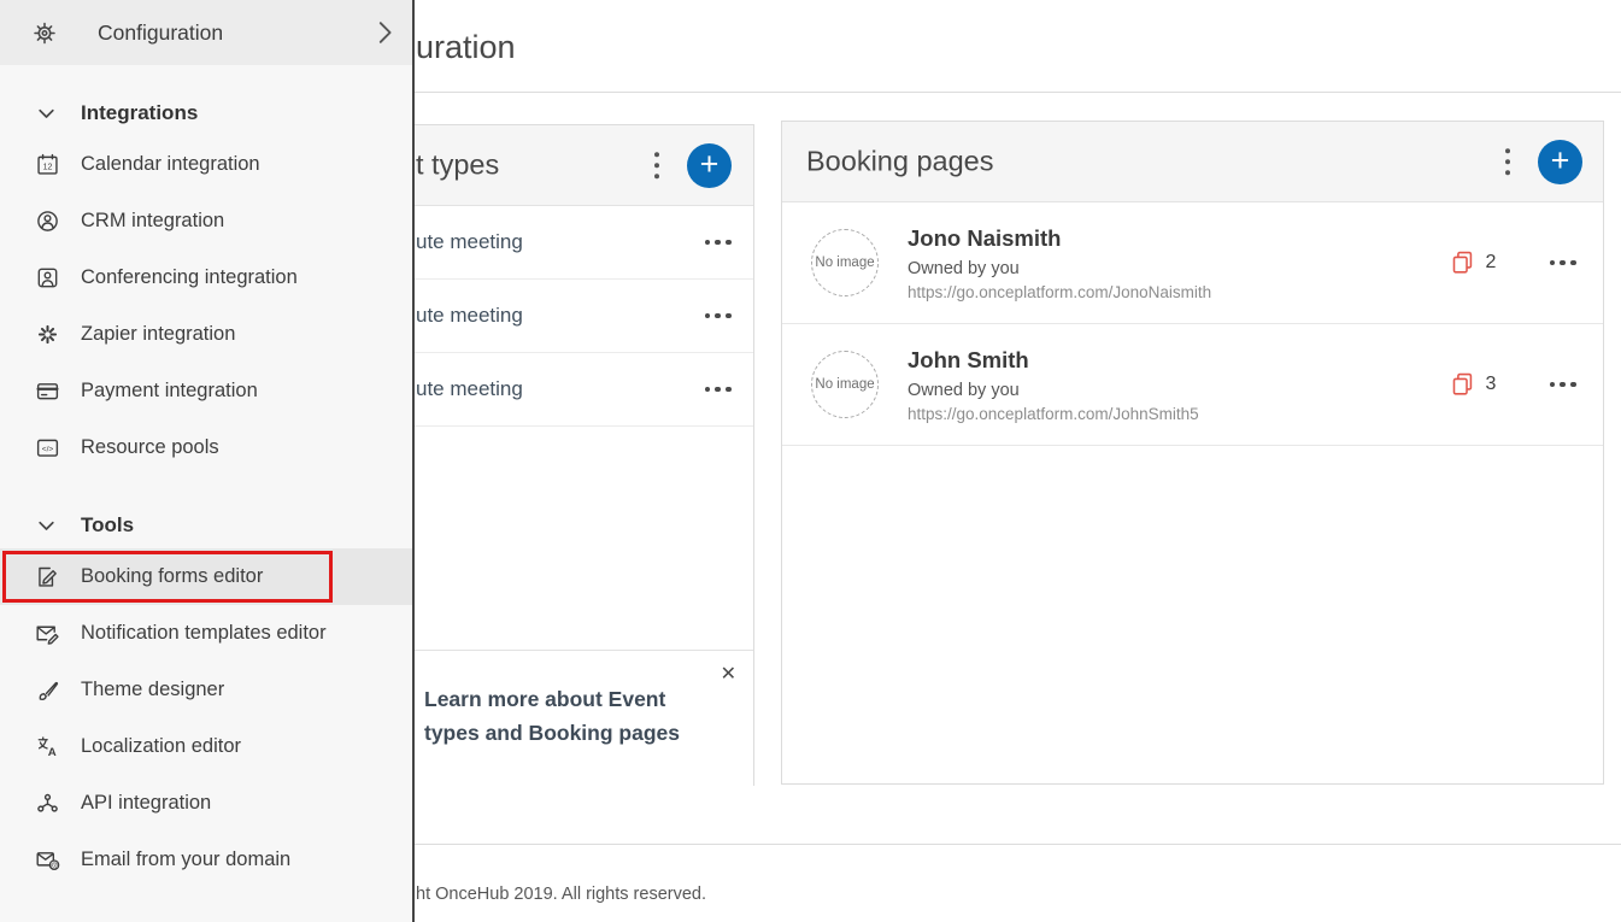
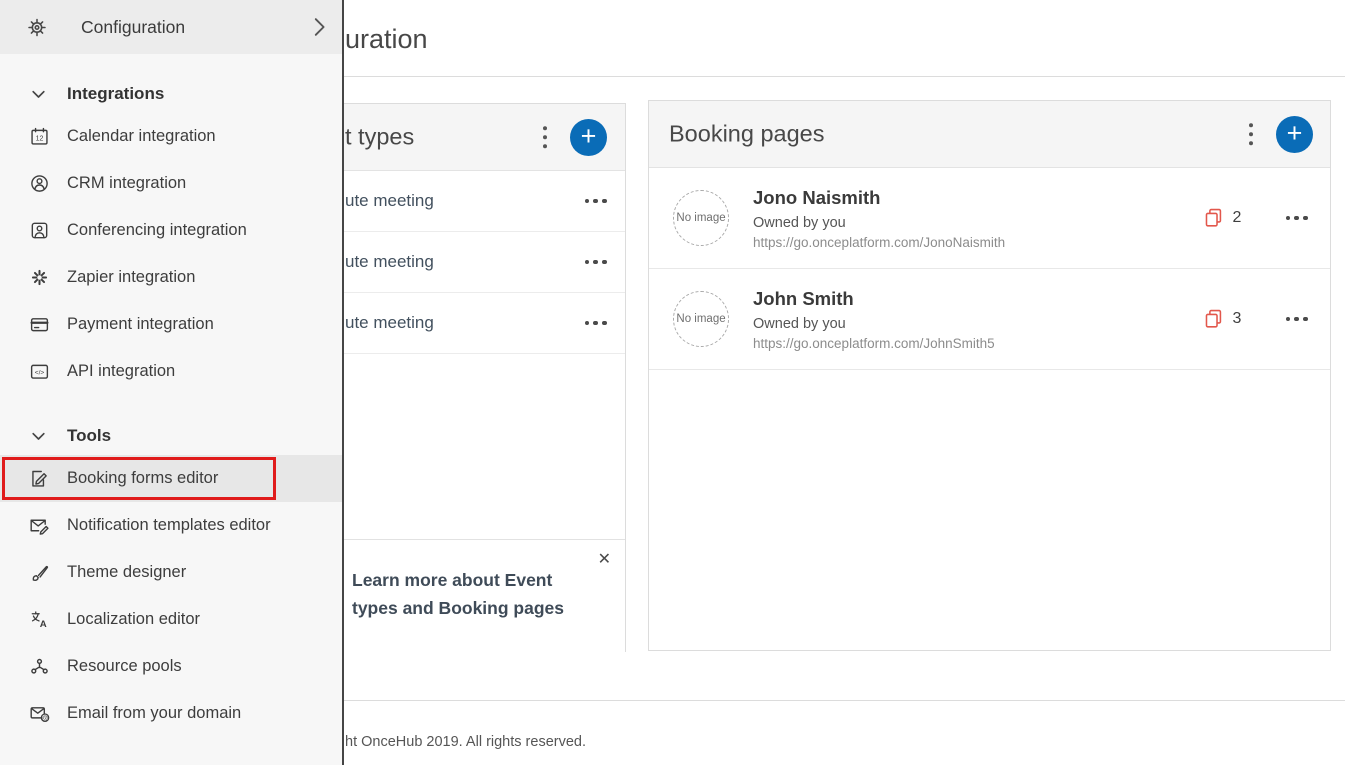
  uration
  t types
  +
  ute meeting
  ute meeting
  ute meeting
  ✕
  Learn more about Event types and Booking pages
  Booking pages
  +
  No image
  Jono Naismith
  Owned by you
  https://go.onceplatform.com/JonoNaismith
  2
  No image
  John Smith
  Owned by you
  https://go.onceplatform.com/JohnSmith5
  3
  ht OnceHub 2019. All rights reserved.
  Configuration
  Integrations
  Calendar integration
  CRM integration
  Conferencing integration
  Zapier integration
  Payment integration
- Resource pools
+ API integration
  Tools
  Booking forms editor
  Notification templates editor
  Theme designer
  A
  Localization editor
- API integration
+ Resource pools
  Email from your domain
